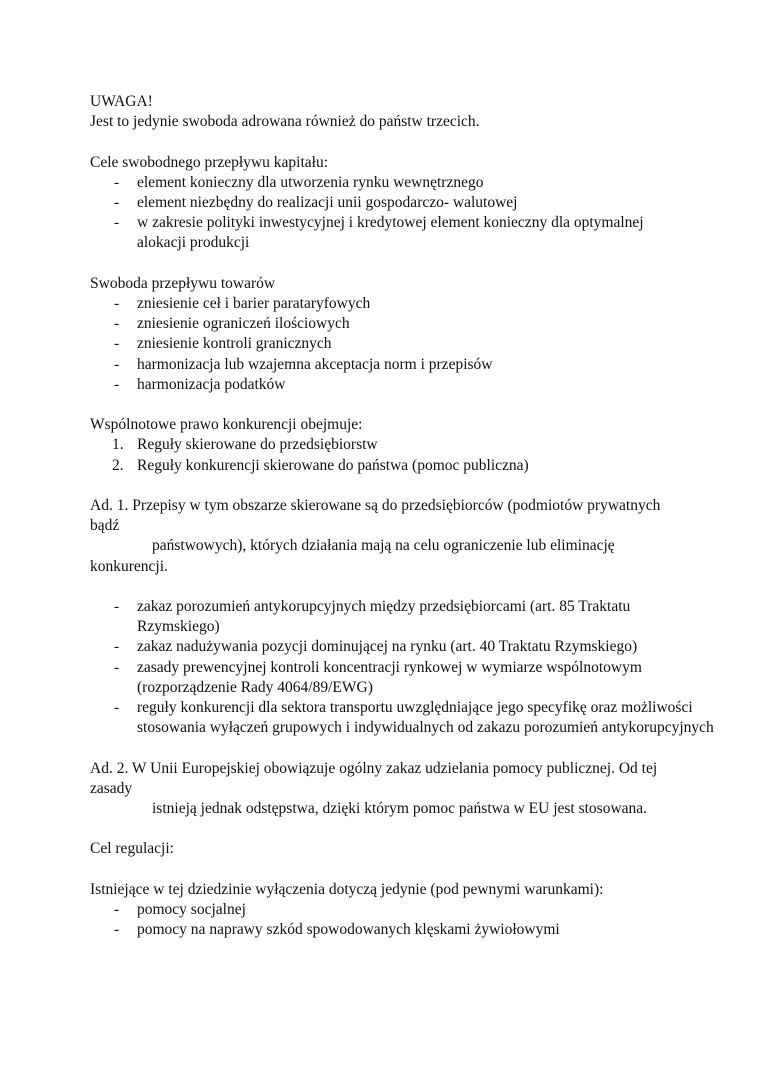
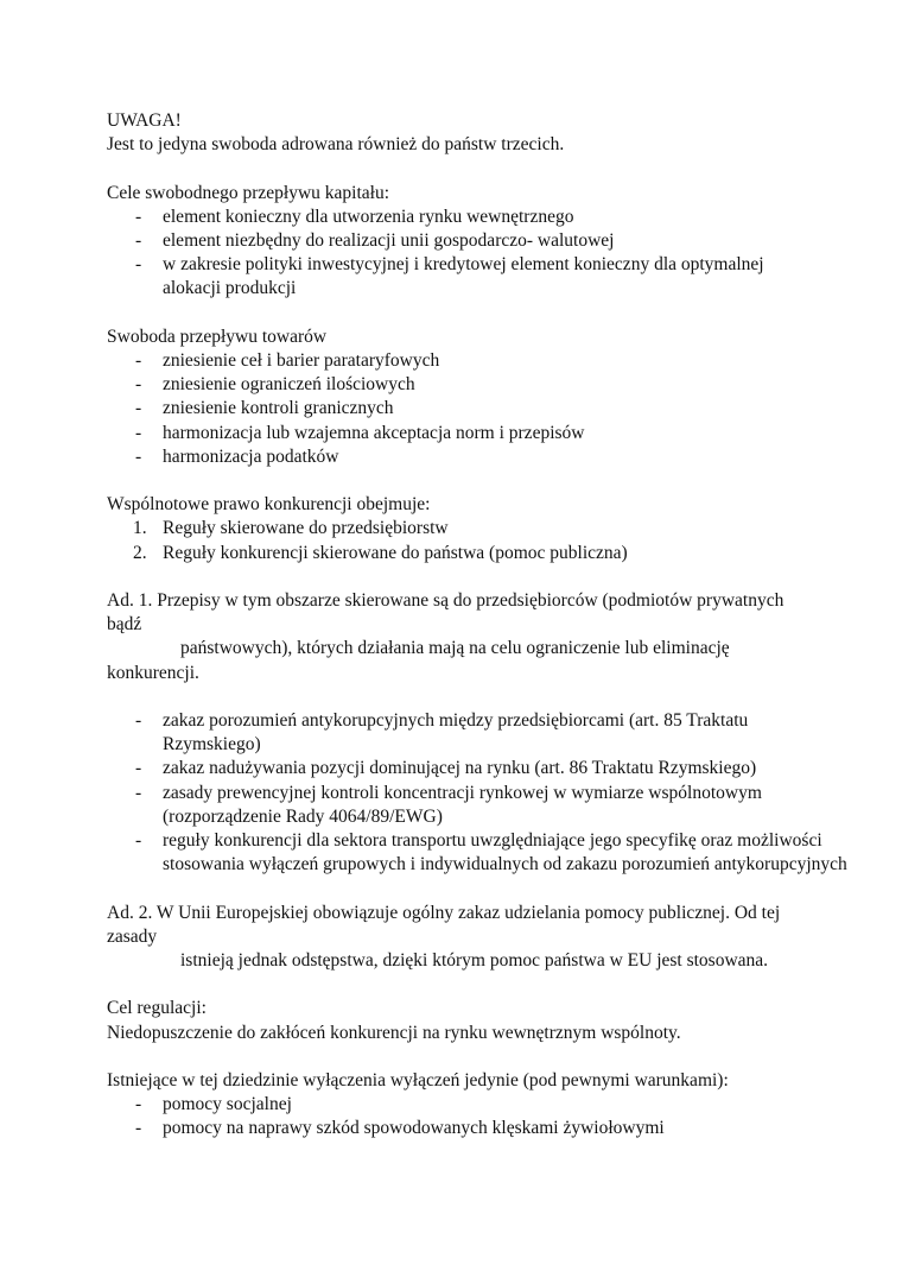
  UWAGA!
- Jest to jedynie swoboda adrowana również do państw trzecich.
+ Jest to jedyna swoboda adrowana również do państw trzecich.
  Cele swobodnego przepływu kapitału:
  -
  element konieczny dla utworzenia rynku wewnętrznego
  -
  element niezbędny do realizacji unii gospodarczo- walutowej
  -
  w zakresie polityki inwestycyjnej i kredytowej element konieczny dla optymalnej alokacji produkcji
  Swoboda przepływu towarów
  -
  zniesienie ceł i barier parataryfowych
  -
  zniesienie ograniczeń ilościowych
  -
  zniesienie kontroli granicznych
  -
  harmonizacja lub wzajemna akceptacja norm i przepisów
  -
  harmonizacja podatków
  Wspólnotowe prawo konkurencji obejmuje:
  1.
  Reguły skierowane do przedsiębiorstw
  2.
  Reguły konkurencji skierowane do państwa (pomoc publiczna)
  Ad. 1. Przepisy w tym obszarze skierowane są do przedsiębiorców (podmiotów prywatnych
  bądź
  państwowych), których działania mają na celu ograniczenie lub eliminację
  konkurencji.
  -
  zakaz porozumień antykorupcyjnych między przedsiębiorcami (art. 85 Traktatu Rzymskiego)
  -
- zakaz nadużywania pozycji dominującej na rynku (art. 40 Traktatu Rzymskiego)
+ zakaz nadużywania pozycji dominującej na rynku (art. 86 Traktatu Rzymskiego)
  -
  zasady prewencyjnej kontroli koncentracji rynkowej w wymiarze wspólnotowym (rozporządzenie Rady 4064/89/EWG)
  -
  reguły konkurencji dla sektora transportu uwzględniające jego specyfikę oraz możliwości stosowania wyłączeń grupowych i indywidualnych od zakazu porozumień antykorupcyjnych
  Ad. 2. W Unii Europejskiej obowiązuje ogólny zakaz udzielania pomocy publicznej. Od tej
  zasady
  istnieją jednak odstępstwa, dzięki którym pomoc państwa w EU jest stosowana.
  Cel regulacji:
+ Niedopuszczenie do zakłóceń konkurencji na rynku wewnętrznym wspólnoty.
- Istniejące w tej dziedzinie wyłączenia dotyczą jedynie (pod pewnymi warunkami):
+ Istniejące w tej dziedzinie wyłączenia wyłączeń jedynie (pod pewnymi warunkami):
  -
  pomocy socjalnej
  -
  pomocy na naprawy szkód spowodowanych klęskami żywiołowymi
